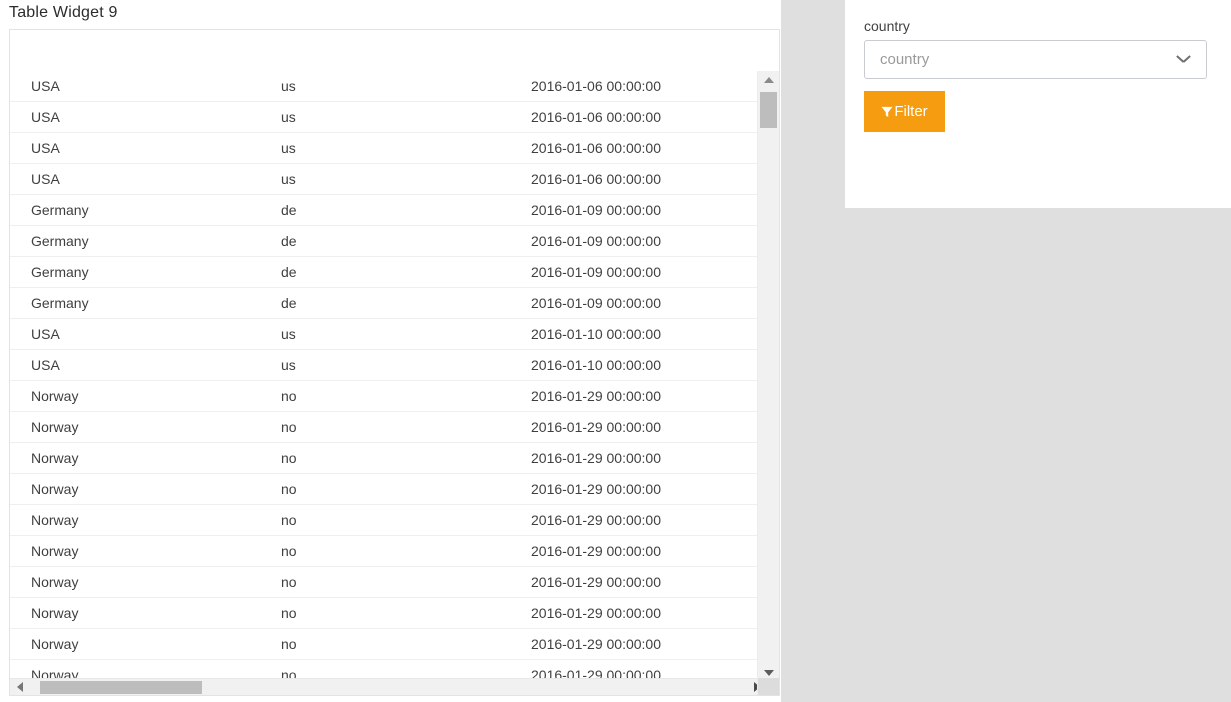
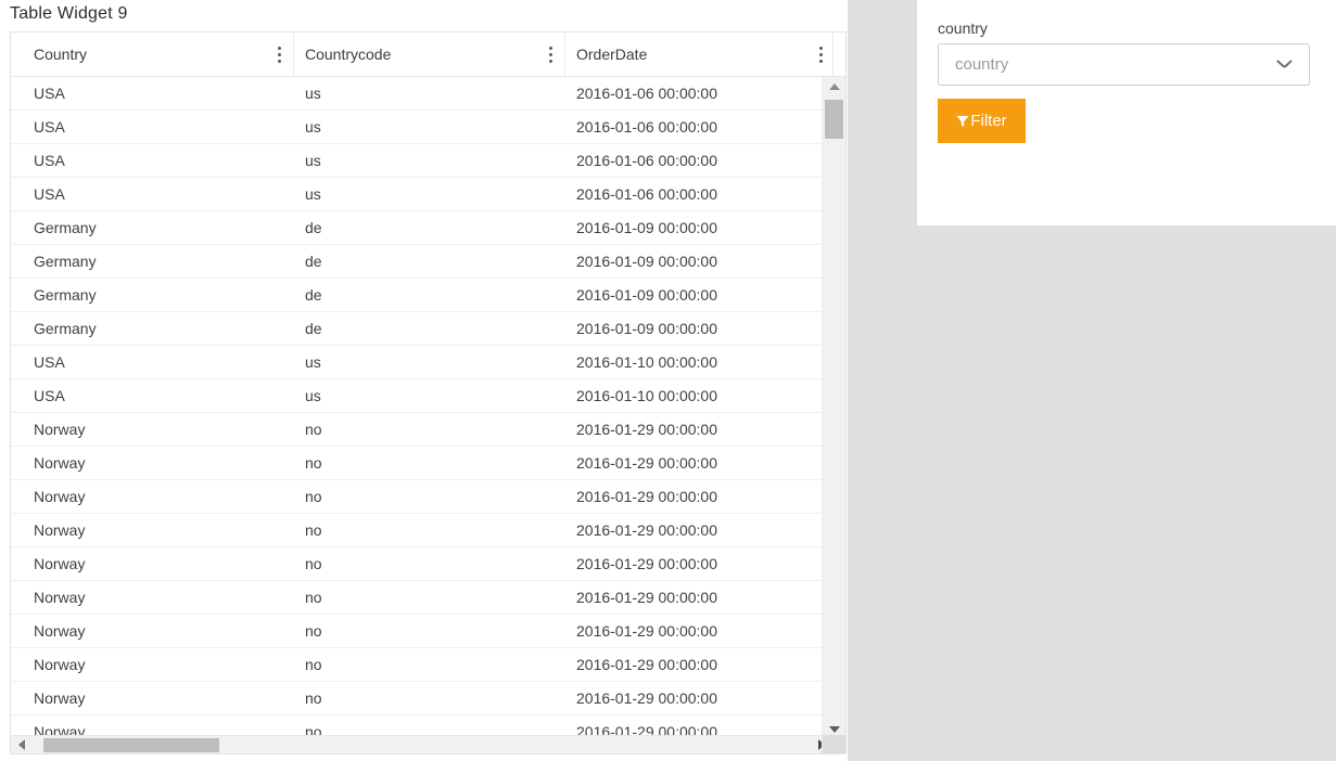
  Table Widget 9
+ Country
+ Countrycode
+ OrderDate
  USA
  us
  2016-01-06 00:00:00
  USA
  us
  2016-01-06 00:00:00
  USA
  us
  2016-01-06 00:00:00
  USA
  us
  2016-01-06 00:00:00
  Germany
  de
  2016-01-09 00:00:00
  Germany
  de
  2016-01-09 00:00:00
  Germany
  de
  2016-01-09 00:00:00
  Germany
  de
  2016-01-09 00:00:00
  USA
  us
  2016-01-10 00:00:00
  USA
  us
  2016-01-10 00:00:00
  Norway
  no
  2016-01-29 00:00:00
  Norway
  no
  2016-01-29 00:00:00
  Norway
  no
  2016-01-29 00:00:00
  Norway
  no
  2016-01-29 00:00:00
  Norway
  no
  2016-01-29 00:00:00
  Norway
  no
  2016-01-29 00:00:00
  Norway
  no
  2016-01-29 00:00:00
  Norway
  no
  2016-01-29 00:00:00
  Norway
  no
  2016-01-29 00:00:00
  Norway
  no
  2016-01-29 00:00:00
  country
  country
  Filter
